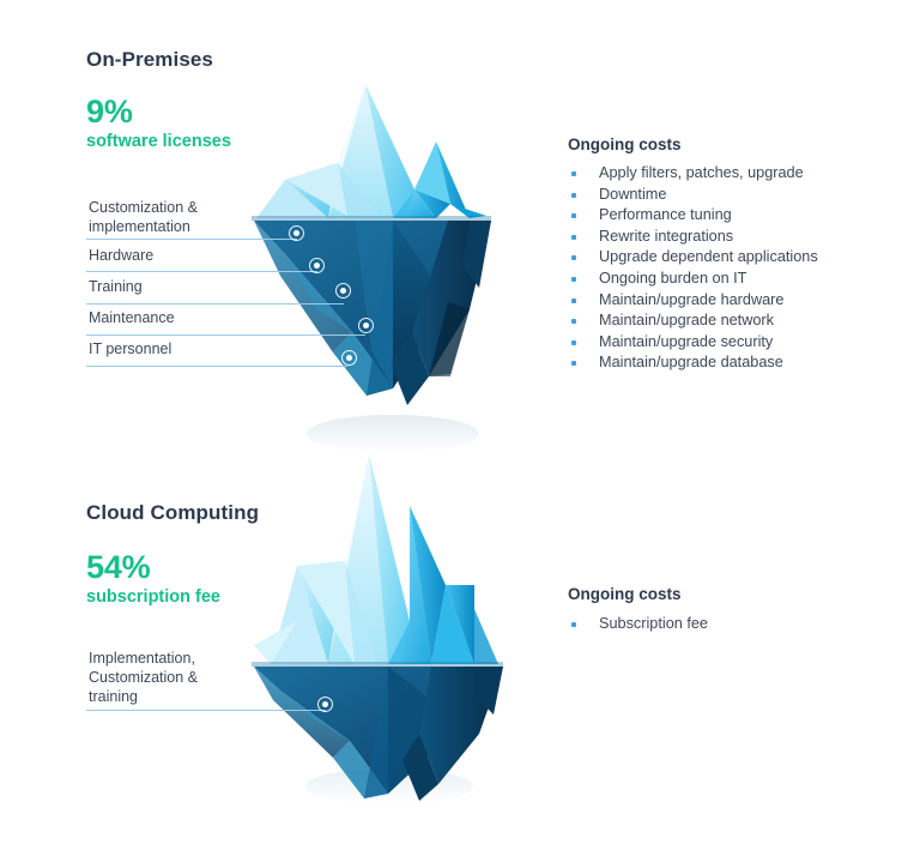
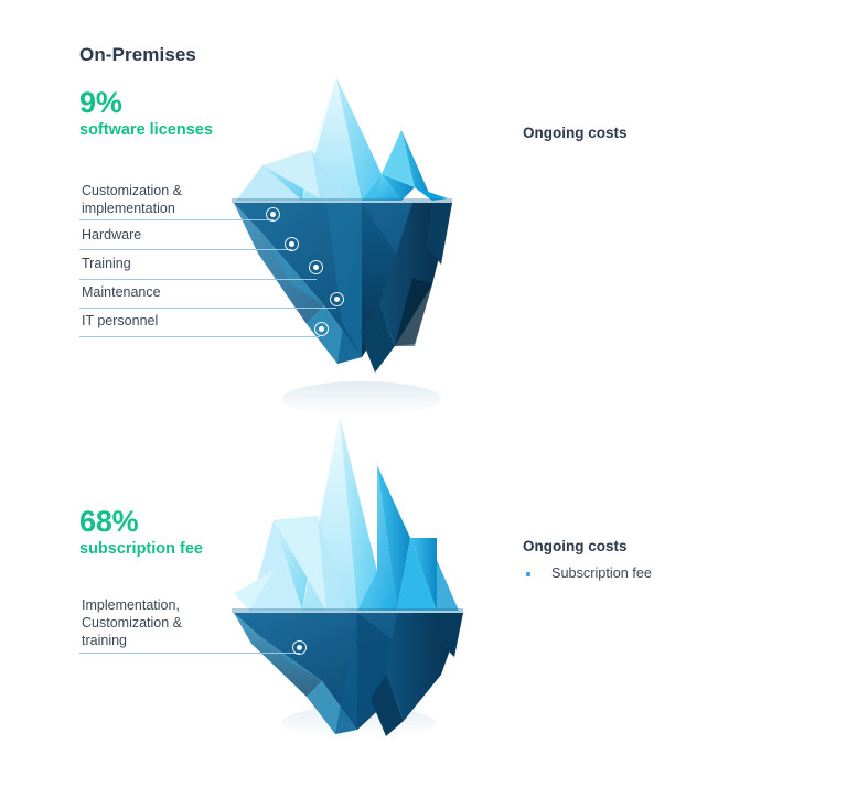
  On-Premises
  9%
  software licenses
  Customization &
  implementation
  Hardware
  Training
  Maintenance
  IT personnel
  Ongoing costs
- Apply filters, patches, upgrade
- Downtime
- Performance tuning
- Rewrite integrations
- Upgrade dependent applications
- Ongoing burden on IT
- Maintain/upgrade hardware
- Maintain/upgrade network
- Maintain/upgrade security
- Maintain/upgrade database
- Cloud Computing
- 54%
+ 68%
  subscription fee
  Implementation,
  Customization &
  training
  Ongoing costs
  Subscription fee
